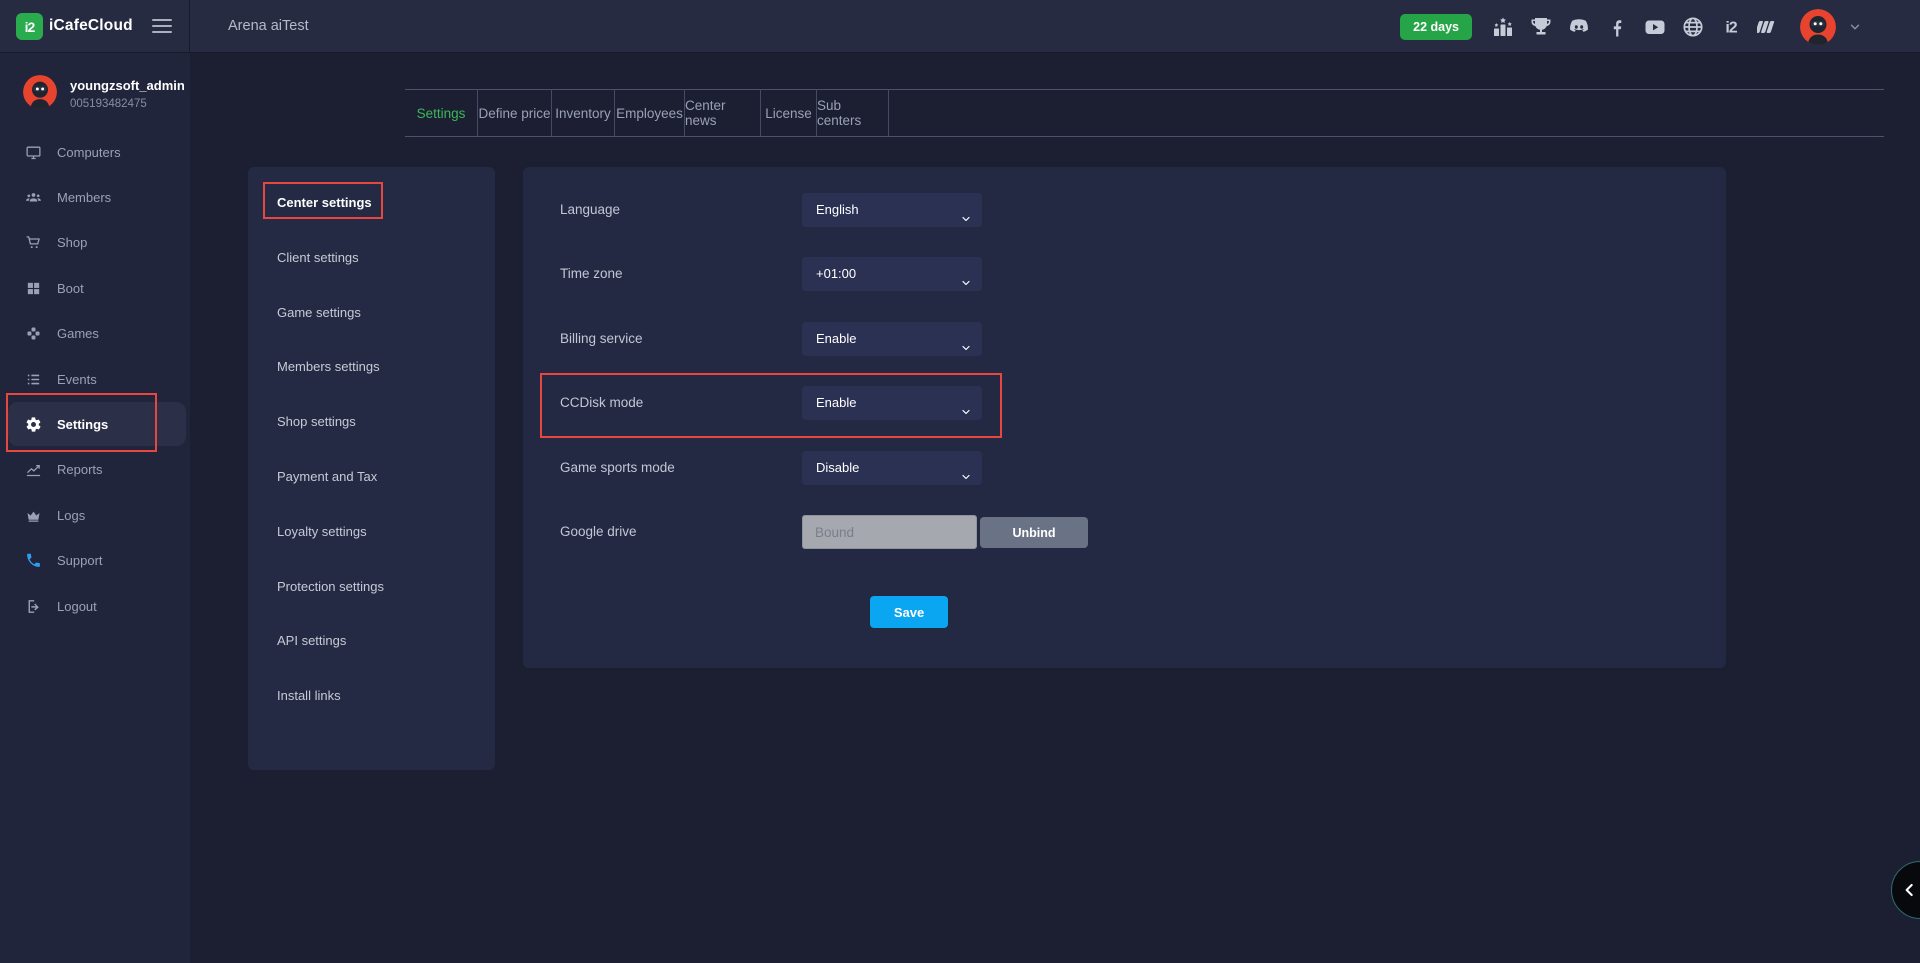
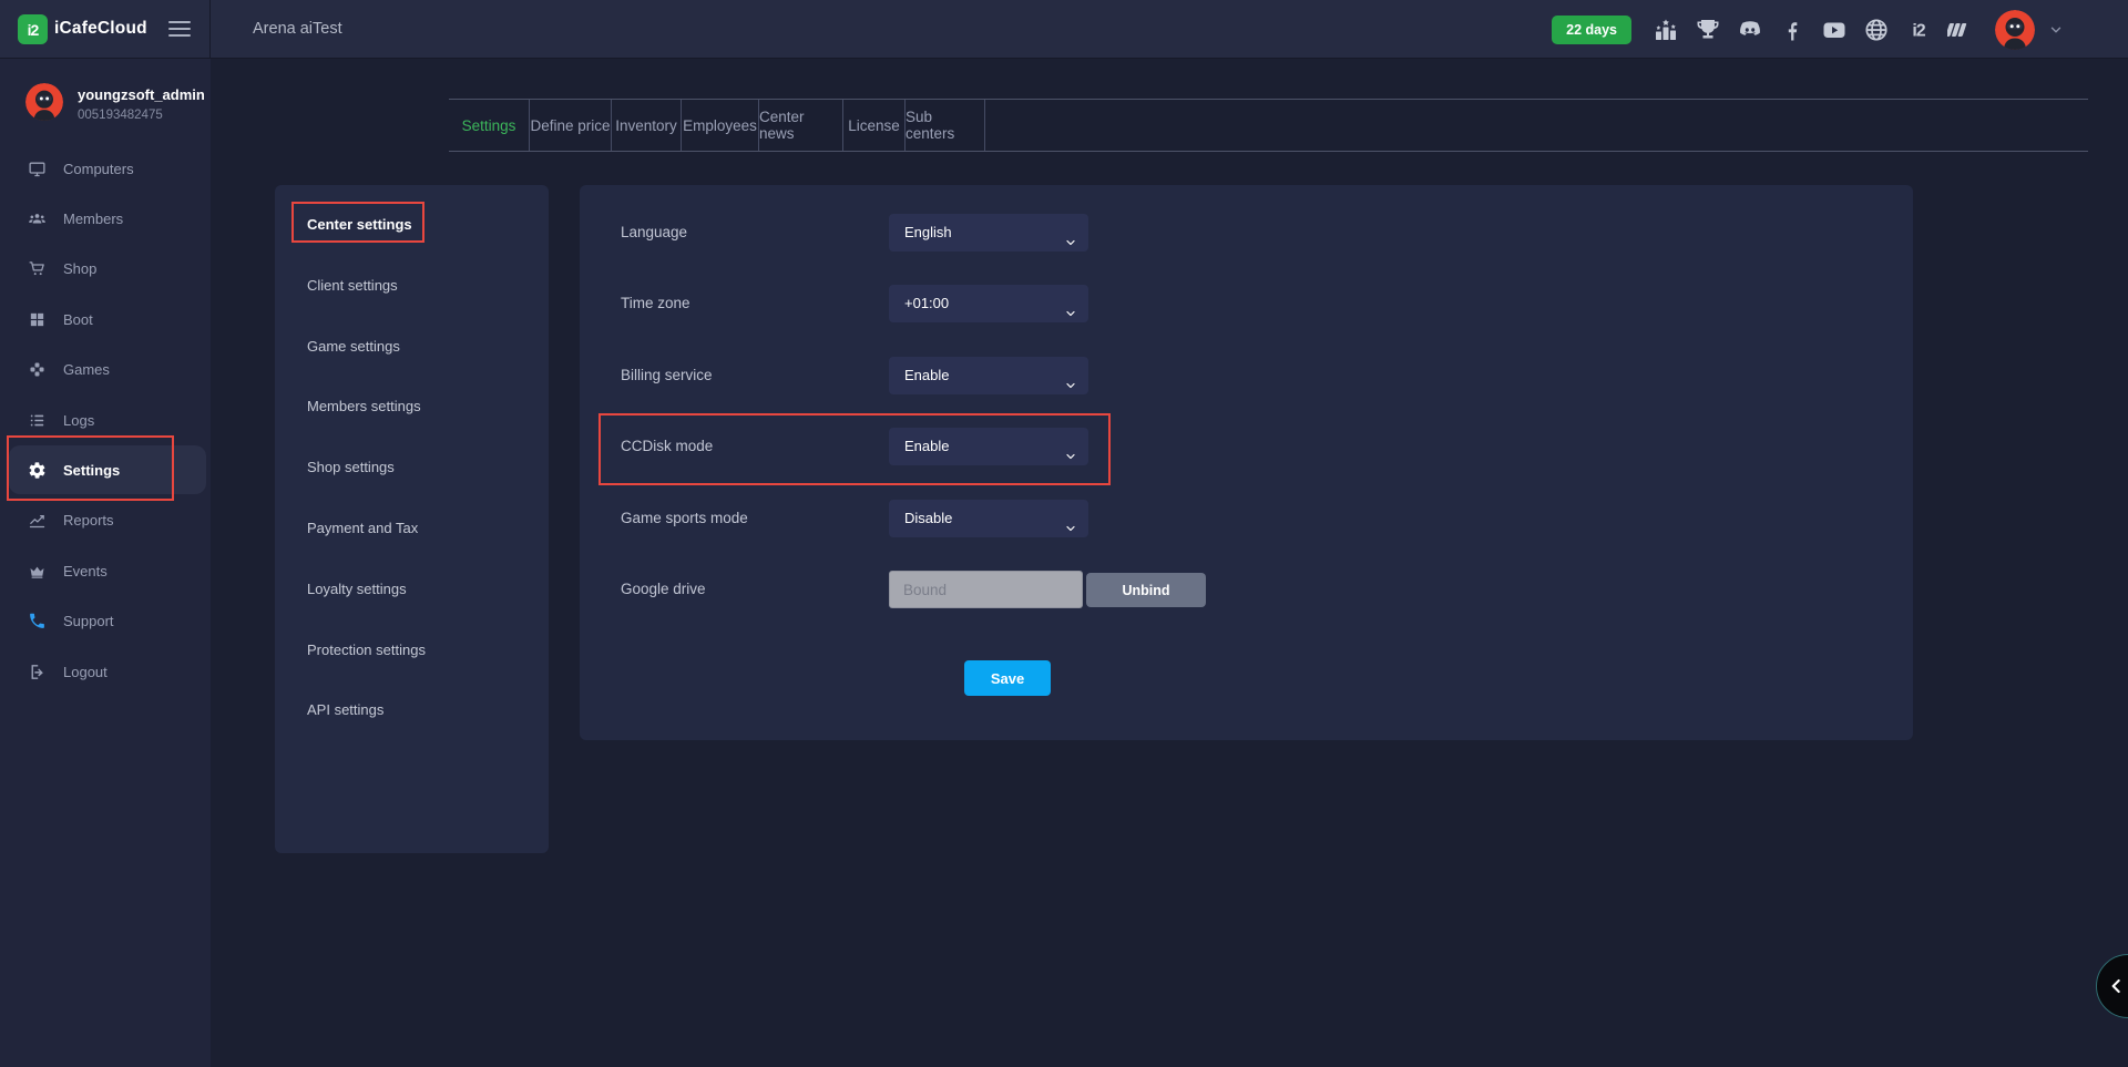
  i2
  iCafeCloud
  Arena aiTest
  22 days
  i2
  youngzsoft_admin
  005193482475
  Computers
  Members
  Shop
  Boot
  Games
- Events
+ Logs
  Settings
  Reports
- Logs
+ Events
  Support
  Logout
  Settings
  Define price
  Inventory
  Employees
  Center news
  License
  Sub centers
  Center settings
  Client settings
  Game settings
  Members settings
  Shop settings
  Payment and Tax
  Loyalty settings
  Protection settings
  API settings
- Install links
  Save
  Language
  English
  Time zone
  +01:00
  Billing service
  Enable
  CCDisk mode
  Enable
  Game sports mode
  Disable
  Google drive
  Bound
  Unbind
